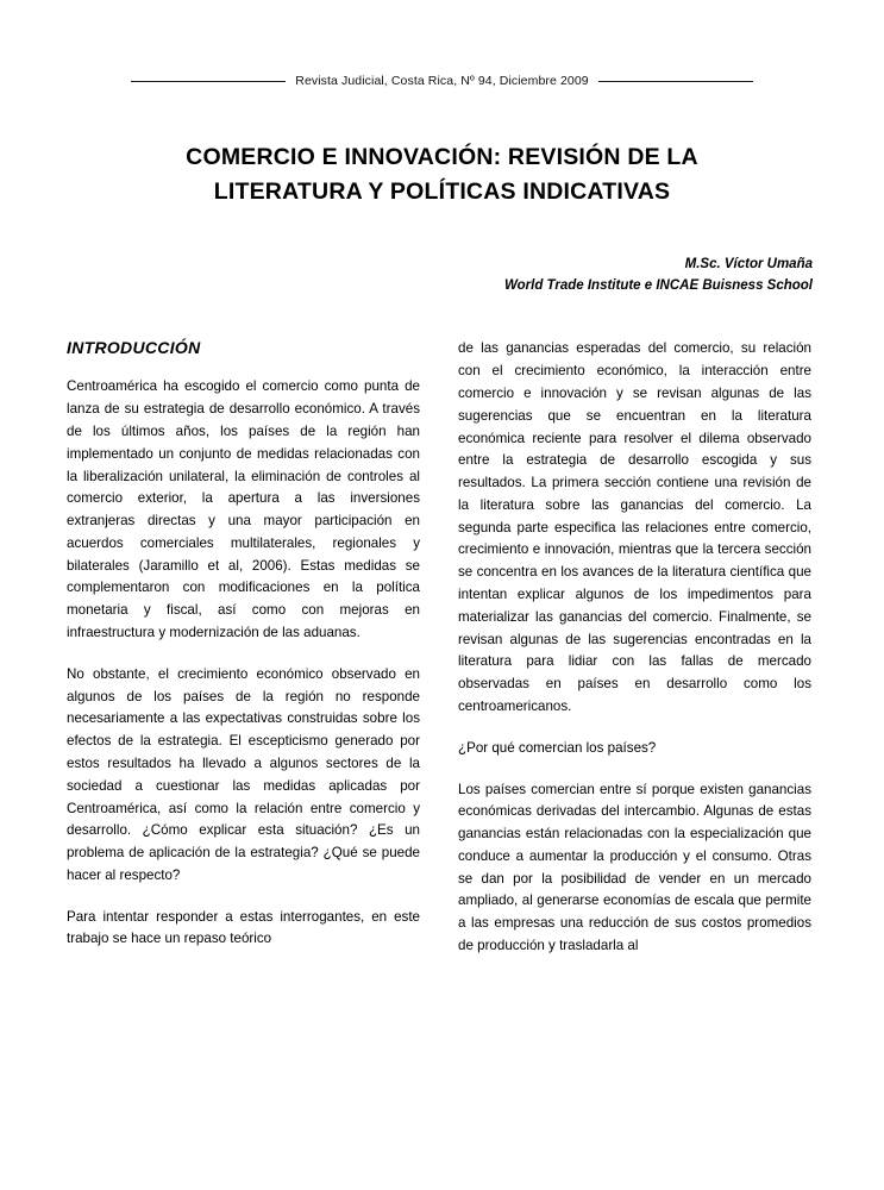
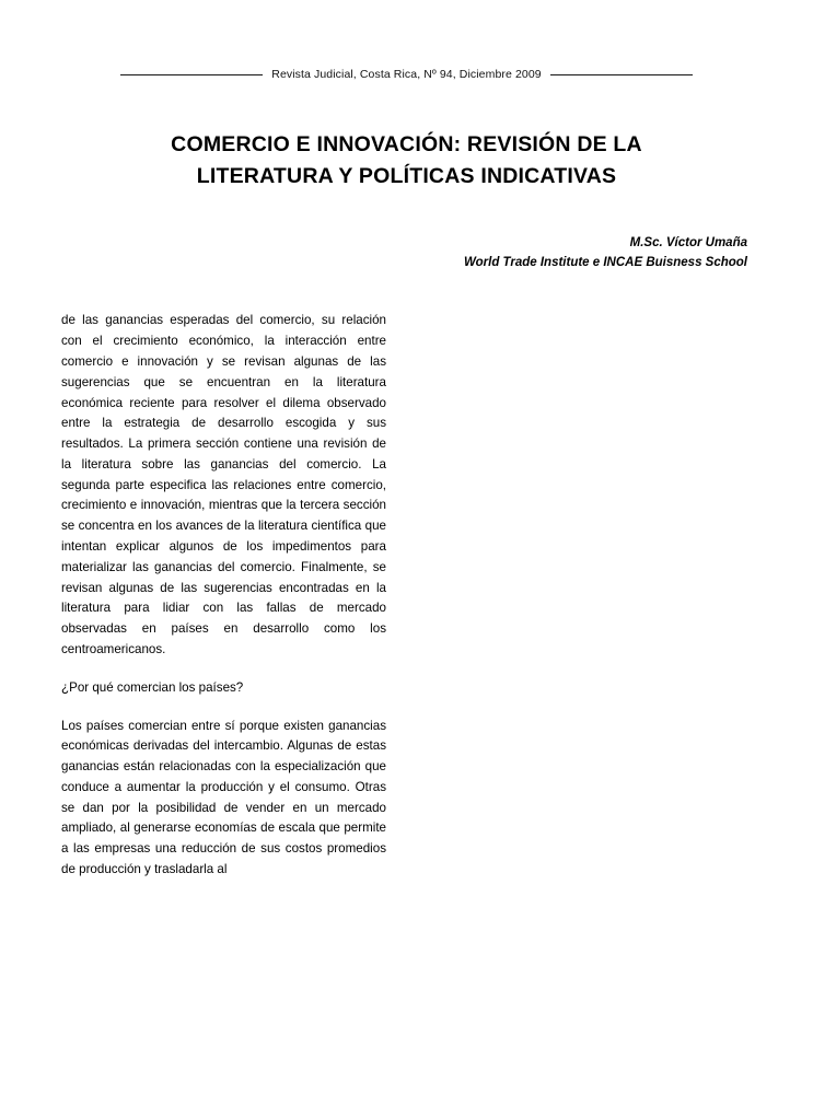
  Revista Judicial, Costa Rica, Nº 94, Diciembre 2009
  COMERCIO E INNOVACIÓN: REVISIÓN DE LA LITERATURA Y POLÍTICAS INDICATIVAS
  M.Sc. Víctor Umaña
  World Trade Institute e INCAE Buisness School
- INTRODUCCIÓN
- Centroamérica ha escogido el comercio como punta de lanza de su estrategia de desarrollo económico. A través de los últimos años, los países de la región han implementado un conjunto de medidas relacionadas con la liberalización unilateral, la eliminación de controles al comercio exterior, la apertura a las inversiones extranjeras directas y una mayor participación en acuerdos comerciales multilaterales, regionales y bilaterales (Jaramillo et al, 2006). Estas medidas se complementaron con modificaciones en la política monetaria y fiscal, así como con mejoras en infraestructura y modernización de las aduanas.
- No obstante, el crecimiento económico observado en algunos de los países de la región no responde necesariamente a las expectativas construidas sobre los efectos de la estrategia. El escepticismo generado por estos resultados ha llevado a algunos sectores de la sociedad a cuestionar las medidas aplicadas por Centroamérica, así como la relación entre comercio y desarrollo. ¿Cómo explicar esta situación? ¿Es un problema de aplicación de la estrategia? ¿Qué se puede hacer al respecto?
- Para intentar responder a estas interrogantes, en este trabajo se hace un repaso teórico
  de las ganancias esperadas del comercio, su relación con el crecimiento económico, la interacción entre comercio e innovación y se revisan algunas de las sugerencias que se encuentran en la literatura económica reciente para resolver el dilema observado entre la estrategia de desarrollo escogida y sus resultados. La primera sección contiene una revisión de la literatura sobre las ganancias del comercio. La segunda parte especifica las relaciones entre comercio, crecimiento e innovación, mientras que la tercera sección se concentra en los avances de la literatura científica que intentan explicar algunos de los impedimentos para materializar las ganancias del comercio. Finalmente, se revisan algunas de las sugerencias encontradas en la literatura para lidiar con las fallas de mercado observadas en países en desarrollo como los centroamericanos.
  ¿Por qué comercian los países?
  Los países comercian entre sí porque existen ganancias económicas derivadas del intercambio. Algunas de estas ganancias están relacionadas con la especialización que conduce a aumentar la producción y el consumo. Otras se dan por la posibilidad de vender en un mercado ampliado, al generarse economías de escala que permite a las empresas una reducción de sus costos promedios de producción y trasladarla al
